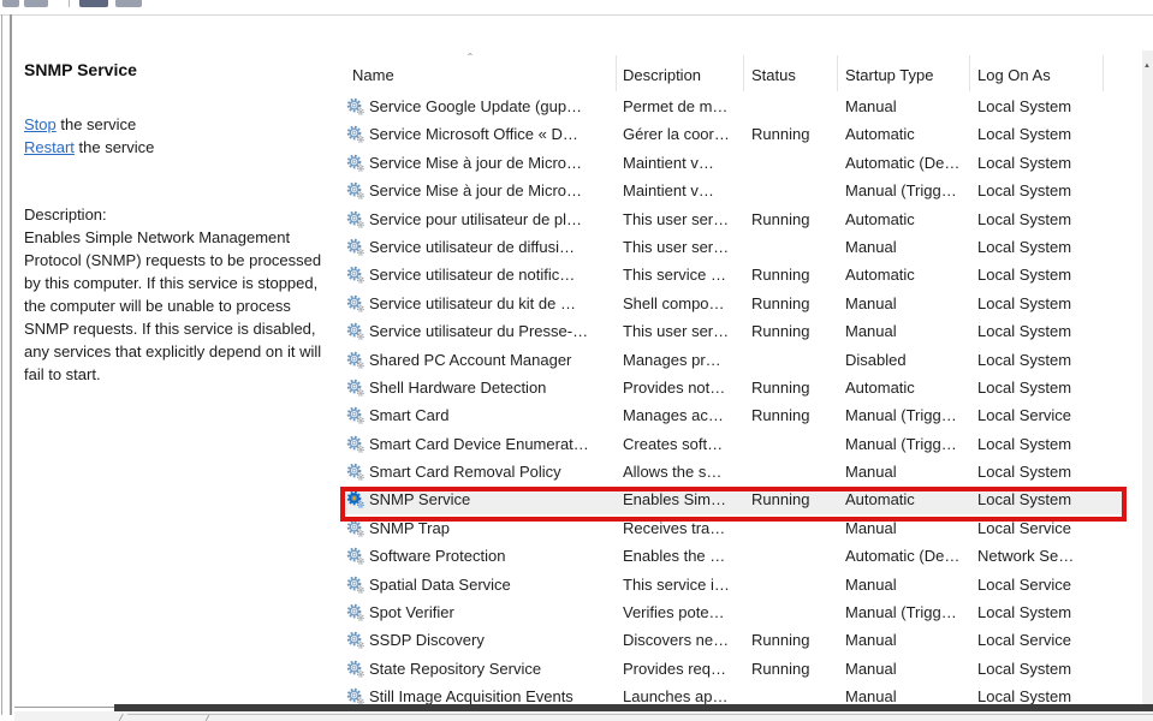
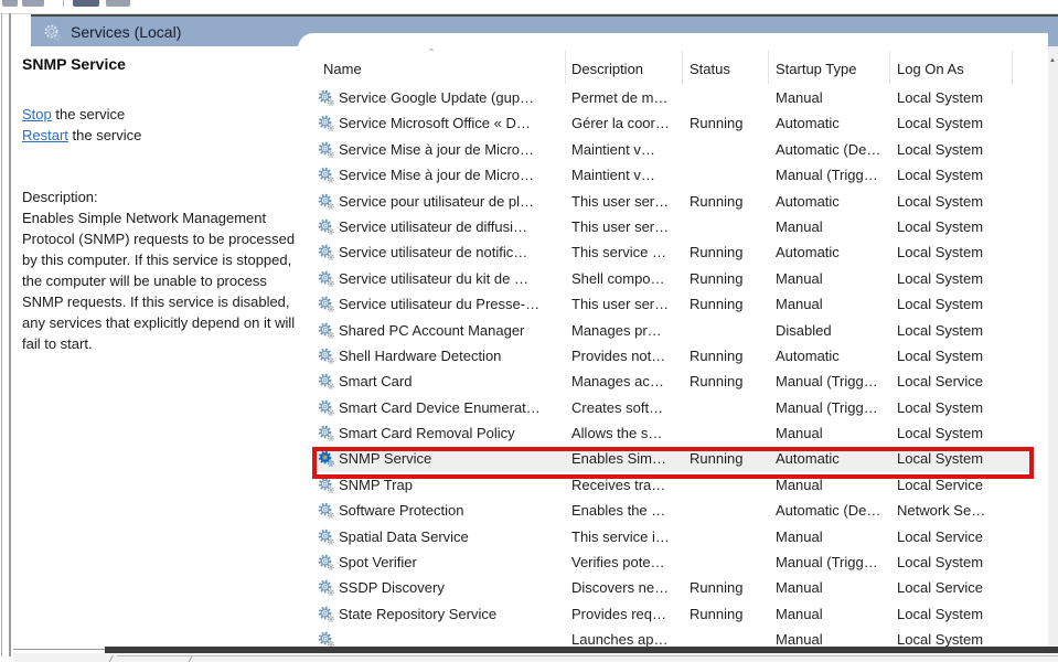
+ Services (Local)
  SNMP Service
  Stop the service
  Restart the service
  Description:
  Enables Simple Network Management Protocol (SNMP) requests to be processed by this computer. If this service is stopped, the computer will be unable to process SNMP requests. If this service is disabled, any services that explicitly depend on it will fail to start.
  ˆ
  Name
  Description
  Status
  Startup Type
  Log On As
  Service Google Update (gup…
  Permet de m…
  Manual
  Local System
  Service Microsoft Office « D…
  Gérer la coor…
  Running
  Automatic
  Local System
  Service Mise à jour de Micro…
  Maintient v…
  Automatic (De…
  Local System
  Service Mise à jour de Micro…
  Maintient v…
  Manual (Trigg…
  Local System
  Service pour utilisateur de pl…
  This user ser…
  Running
  Automatic
  Local System
  Service utilisateur de diffusi…
  This user ser…
  Manual
  Local System
  Service utilisateur de notific…
  This service …
  Running
  Automatic
  Local System
  Service utilisateur du kit de …
  Shell compo…
  Running
  Manual
  Local System
  Service utilisateur du Presse-…
  This user ser…
  Running
  Manual
  Local System
  Shared PC Account Manager
  Manages pr…
  Disabled
  Local System
  Shell Hardware Detection
  Provides not…
  Running
  Automatic
  Local System
  Smart Card
  Manages ac…
  Running
  Manual (Trigg…
  Local Service
  Smart Card Device Enumerat…
  Creates soft…
  Manual (Trigg…
  Local System
  Smart Card Removal Policy
  Allows the s…
  Manual
  Local System
  SNMP Service
  Enables Sim…
  Running
  Automatic
  Local System
  SNMP Trap
  Receives tra…
  Manual
  Local Service
  Software Protection
  Enables the …
  Automatic (De…
  Network Se…
  Spatial Data Service
  This service i…
  Manual
  Local Service
  Spot Verifier
  Verifies pote…
  Manual (Trigg…
  Local System
  SSDP Discovery
  Discovers ne…
  Running
  Manual
  Local Service
  State Repository Service
  Provides req…
  Running
  Manual
  Local System
- Still Image Acquisition Events
  Launches ap…
  Manual
  Local System
